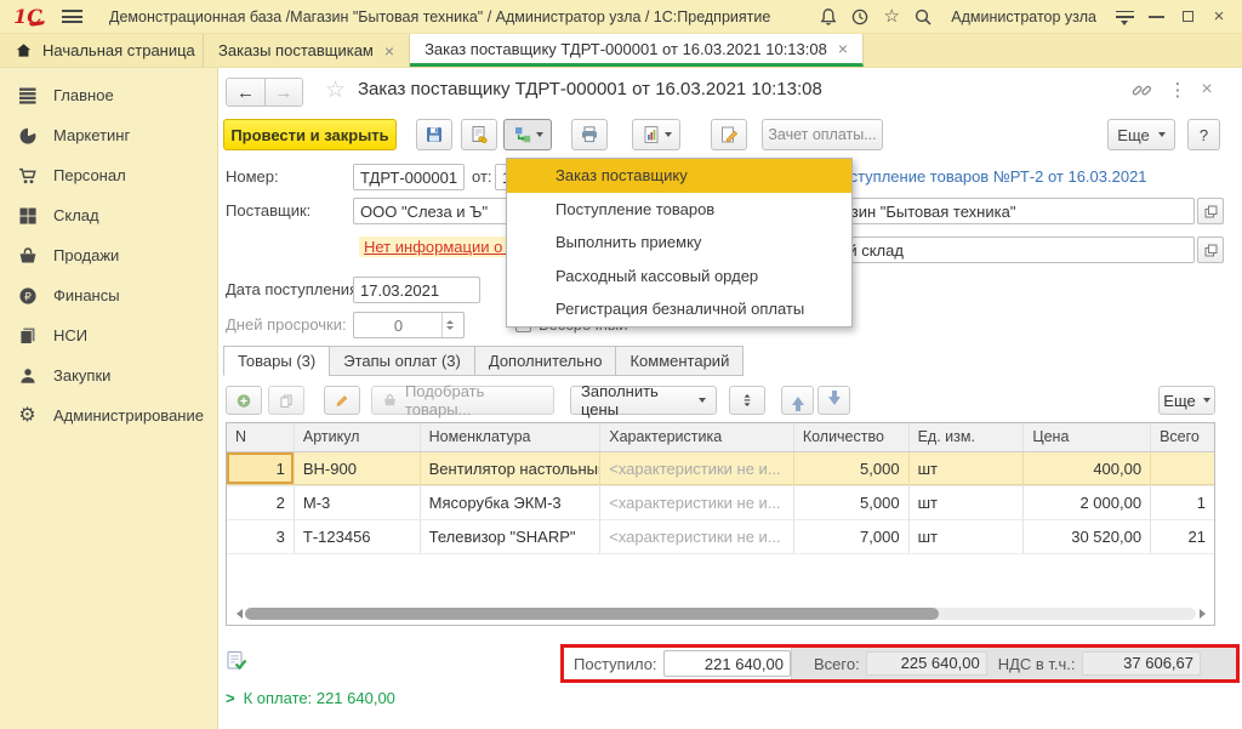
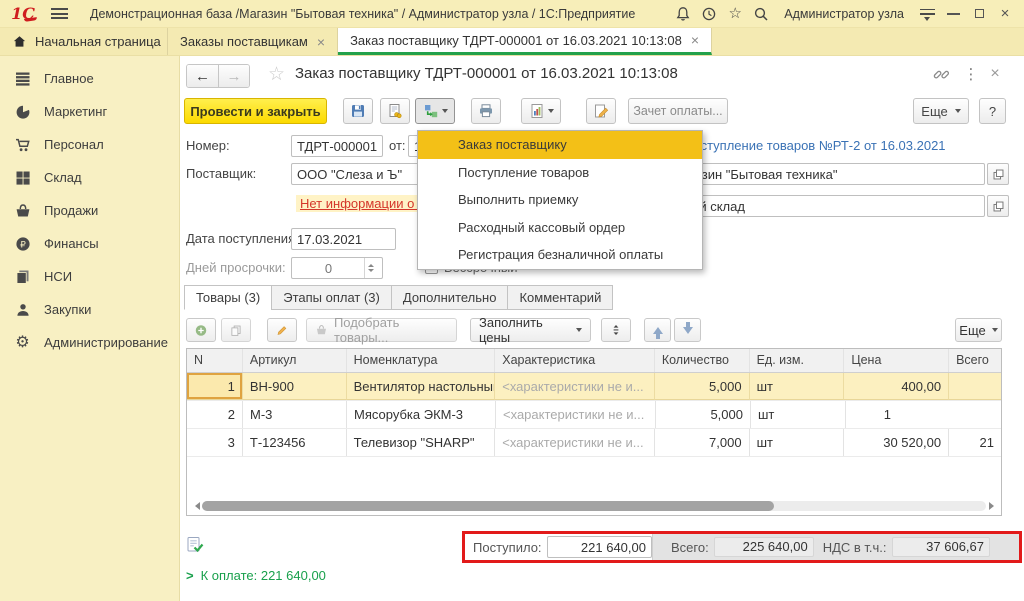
  1С
  Демонстрационная база /Магазин "Бытовая техника" / Администратор узла / 1С:Предприятие
  ☆
  Администратор узла
  ×
  Начальная страница
  Заказы поставщикам
  ×
  Заказ поставщику ТДРТ-000001 от 16.03.2021 10:13:08
  ×
  Главное
  Маркетинг
  Персонал
  Склад
  Продажи
  ₽
  Финансы
  НСИ
  Закупки
  ⚙
  Администрирование
  ←
  →
  ☆
  Заказ поставщику ТДРТ-000001 от 16.03.2021 10:13:08
  ⋮
  ×
  Провести и закрыть
  Зачет оплаты...
  Еще
  ?
  Номер:
  ТДРТ-000001
  от:
  ступление товаров №РТ-2 от 16.03.2021
  Поставщик:
  ООО "Слеза и Ъ"
  зин "Бытовая техника"
  Нет информации о
  Дата поступлени
  17.03.2021
  Дней просрочки:
  0
  Заказ поставщику
  Поступление товаров
  Выполнить приемку
  Расходный кассовый ордер
  Регистрация безналичной оплаты
  Товары (3)
  Этапы оплат (3)
  Дополнительно
  Комментарий
  Подобрать товары...
  Заполнить цены
  Еще
  N
  Артикул
  Номенклатура
  Характеристика
  Количество
  Ед. изм.
  Цена
  Всего
  1
  ВН-900
  Вентилятор настольны
  <характеристики не и...
  5,000
  шт
  400,00
  2
  М-3
  Мясорубка ЭКМ-3
  <характеристики не и...
  5,000
  шт
- 2 000,00
  1
  3
  Т-123456
  Телевизор "SHARP"
  <характеристики не и...
  7,000
  шт
  30 520,00
  21
  Поступило:
  221 640,00
  Всего:
  225 640,00
  НДС в т.ч.:
  37 606,67
  >
  К оплате: 221 640,00
